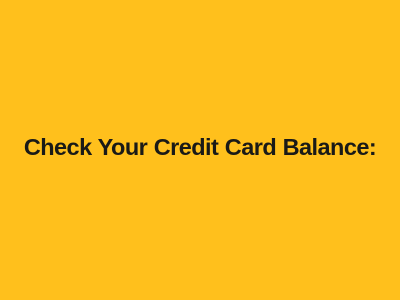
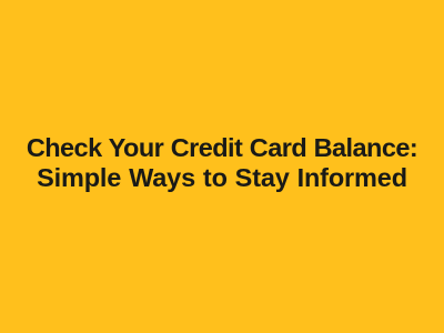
  Check Your Credit Card Balance:
+ Simple Ways to Stay Informed
